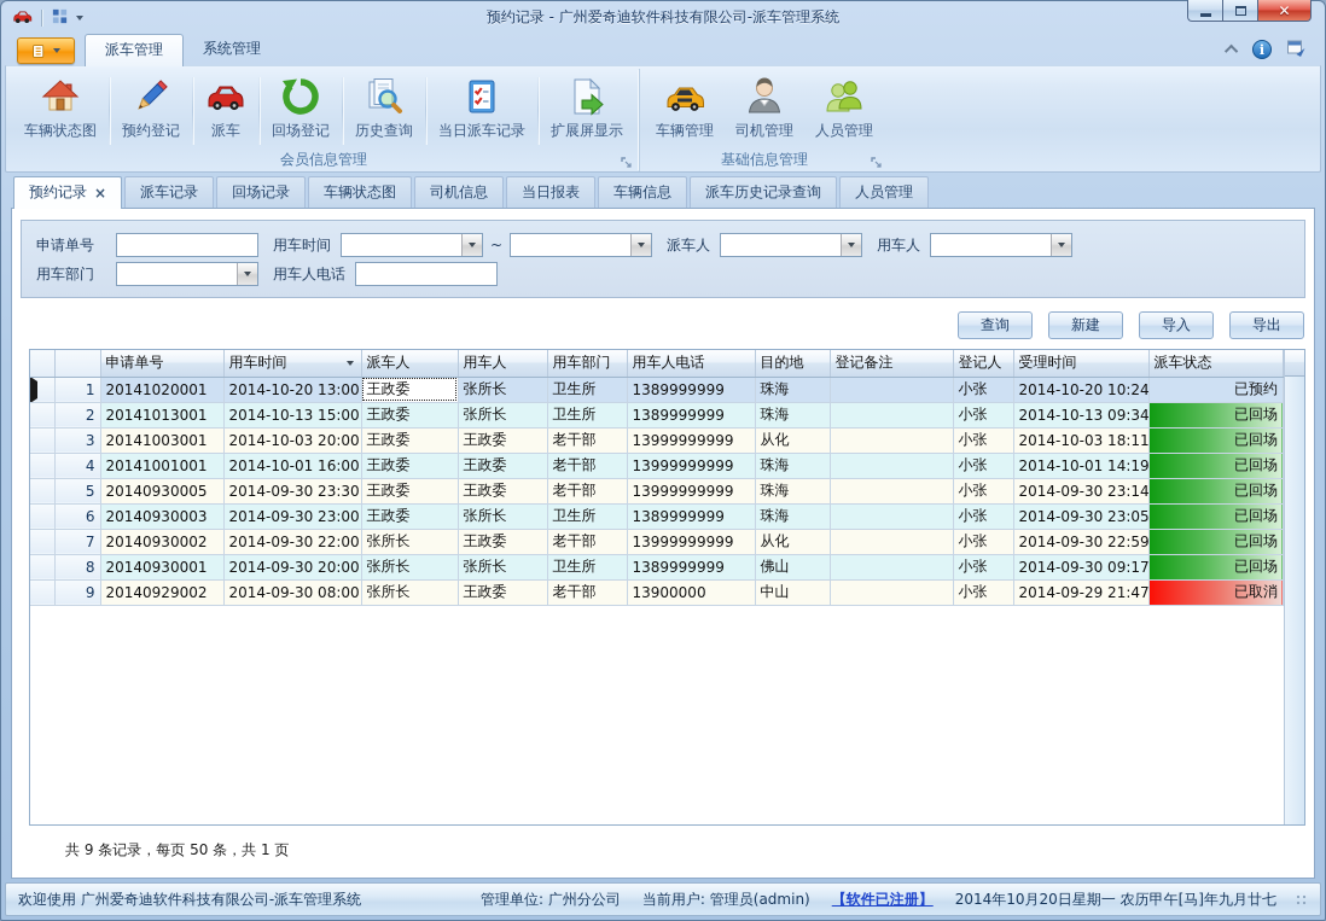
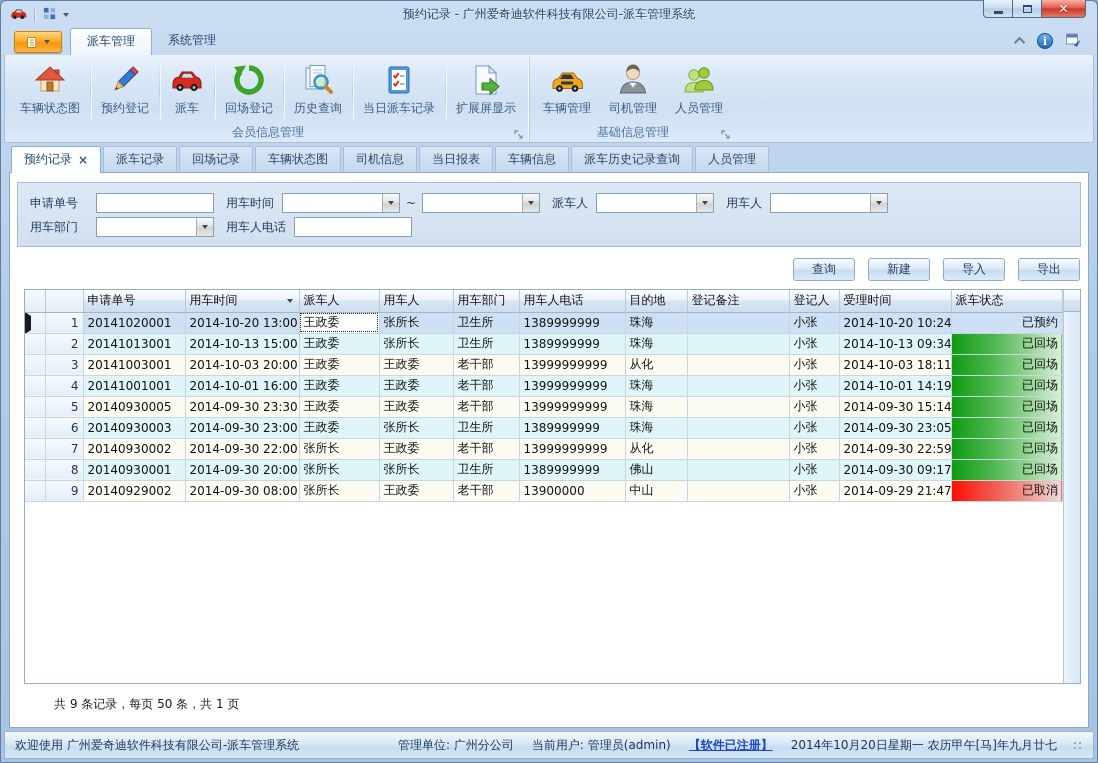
  预约记录 - 广州爱奇迪软件科技有限公司-派车管理系统
  ✕
  派车管理
  系统管理
  i
  车辆状态图
  预约登记
  派车
  回场登记
  历史查询
  当日派车记录
  扩展屏显示
  会员信息管理
  车辆管理
  司机管理
  人员管理
  基础信息管理
  预约记录
  ×
  派车记录
  回场记录
  车辆状态图
  司机信息
  当日报表
  车辆信息
  派车历史记录查询
  人员管理
  申请单号
  用车时间
  ~
  派车人
  用车人
  用车部门
  用车人电话
  查询
  新建
  导入
  导出
  		申请单号	用车时间	派车人	用车人	用车部门	用车人电话	目的地	登记备注	登记人	受理时间	派车状态
  	1	20141020001	2014-10-20 13:00	王政委	张所长	卫生所	1389999999	珠海		小张	2014-10-20 10:24	已预约
  	2	20141013001	2014-10-13 15:00	王政委	张所长	卫生所	1389999999	珠海		小张	2014-10-13 09:34	已回场
  	3	20141003001	2014-10-03 20:00	王政委	王政委	老干部	13999999999	从化		小张	2014-10-03 18:11	已回场
  	4	20141001001	2014-10-01 16:00	王政委	王政委	老干部	13999999999	珠海		小张	2014-10-01 14:19	已回场
- 	5	20140930005	2014-09-30 23:30	王政委	王政委	老干部	13999999999	珠海		小张	2014-09-30 23:14	已回场
+ 	5	20140930005	2014-09-30 23:30	王政委	王政委	老干部	13999999999	珠海		小张	2014-09-30 15:14	已回场
  	6	20140930003	2014-09-30 23:00	王政委	张所长	卫生所	1389999999	珠海		小张	2014-09-30 23:05	已回场
  	7	20140930002	2014-09-30 22:00	张所长	王政委	老干部	13999999999	从化		小张	2014-09-30 22:59	已回场
  	8	20140930001	2014-09-30 20:00	张所长	张所长	卫生所	1389999999	佛山		小张	2014-09-30 09:17	已回场
  	9	20140929002	2014-09-30 08:00	张所长	王政委	老干部	13900000	中山		小张	2014-09-29 21:47	已取消
  共 9 条记录，每页 50 条，共 1 页
  欢迎使用 广州爱奇迪软件科技有限公司-派车管理系统
  管理单位: 广州分公司
  当前用户: 管理员(admin)
  【软件已注册】
  2014年10月20日星期一 农历甲午[马]年九月廿七
